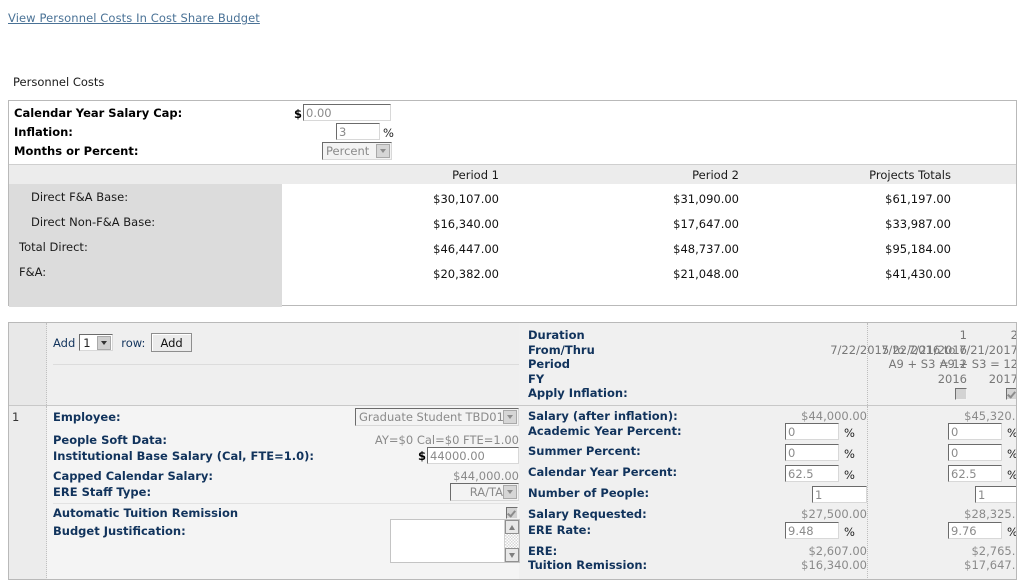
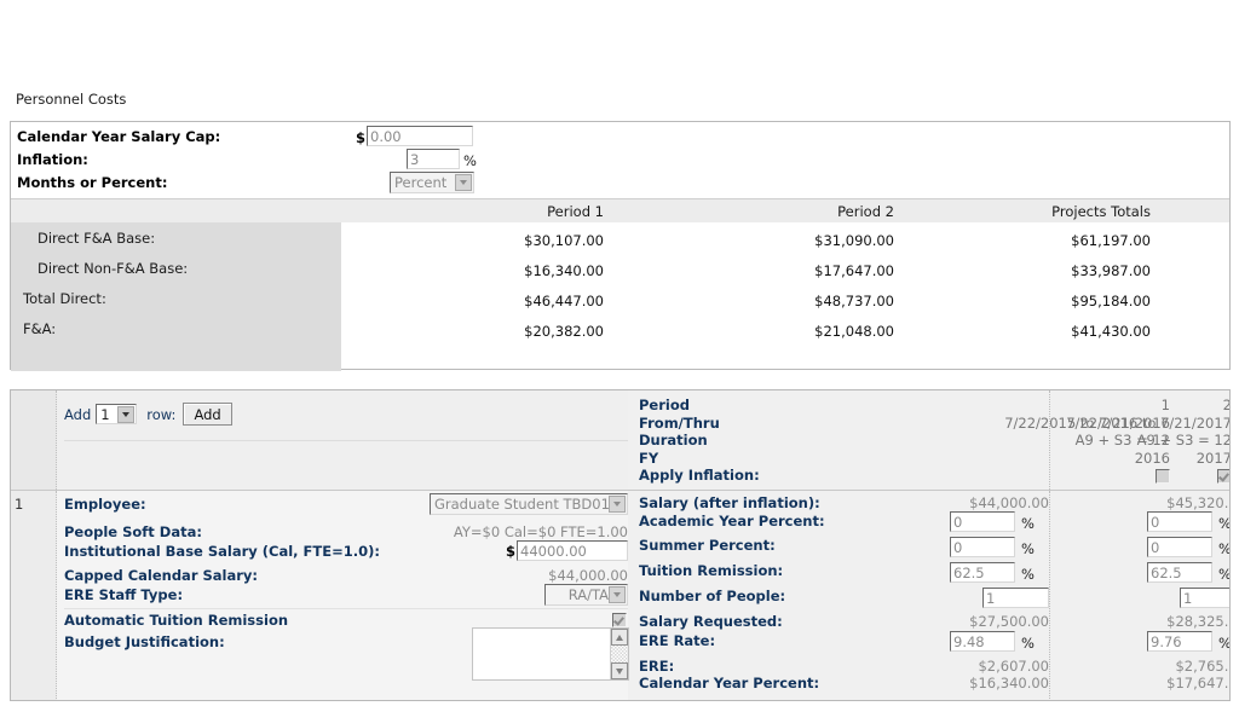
- View Personnel Costs In Cost Share Budget
  Personnel Costs
  Calendar Year Salary Cap:
  $
  0.00
  Inflation:
  3
  %
  Months or Percent:
  Percent
  Period 1
  Period 2
  Projects Totals
  Direct F&A Base:
  $30,107.00
  $31,090.00
  $61,197.00
  Direct Non-F&A Base:
  $16,340.00
  $17,647.00
  $33,987.00
  Total Direct:
  $46,447.00
  $48,737.00
  $95,184.00
  F&A:
  $20,382.00
  $21,048.00
  $41,430.00
  Add
  1
  row:
  Add
- Duration
+ Period
  From/Thru
- Period
+ Duration
  FY
  Apply Inflation:
  1
  7/22/2015 to 7/21/2016
  A9 + S3 = 12
  2016
  2
  7/22/2016 to 7/21/2017
  A9 + S3 = 12
  2017
  1
  Employee:
  Graduate Student TBD01
  People Soft Data:
  AY=$0 Cal=$0 FTE=1.00
  Institutional Base Salary (Cal, FTE=1.0):
  $
  44000.00
  Capped Calendar Salary:
  $44,000.00
  ERE Staff Type:
  RA/TA
  Automatic Tuition Remission
  Budget Justification:
  Salary (after inflation):
  Academic Year Percent:
  Summer Percent:
- Calendar Year Percent:
+ Tuition Remission:
  Number of People:
  Salary Requested:
  ERE Rate:
  ERE:
- Tuition Remission:
+ Calendar Year Percent:
  $44,000.00
  0
  %
  0
  %
  62.5
  %
  1
  $27,500.00
  9.48
  %
  $2,607.00
  $16,340.00
  $45,320.
  0
  %
  0
  %
  62.5
  %
  1
  $28,325.
  9.76
  %
  $2,765.
  $17,647.
